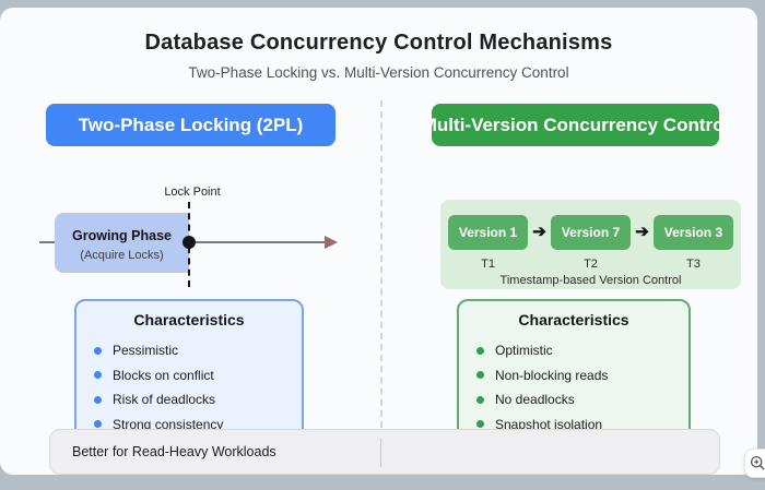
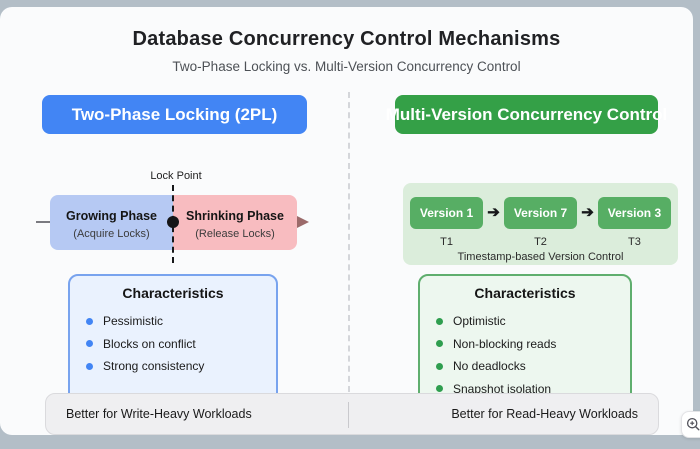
  Database Concurrency Control Mechanisms
  Two-Phase Locking vs. Multi-Version Concurrency Control
  Two-Phase Locking (2PL)
  Multi-Version Concurrency Control
  Lock Point
  Growing Phase
  (Acquire Locks)
+ Shrinking Phase
+ (Release Locks)
  Version 1
  T1
  ➔
  Version 7
  T2
  ➔
  Version 3
  T3
  Timestamp-based Version Control
  Characteristics
  Pessimistic
  Blocks on conflict
- Risk of deadlocks
  Strong consistency
  Characteristics
  Optimistic
  Non-blocking reads
  No deadlocks
  Snapshot isolation
+ Better for Write-Heavy Workloads
  Better for Read-Heavy Workloads
